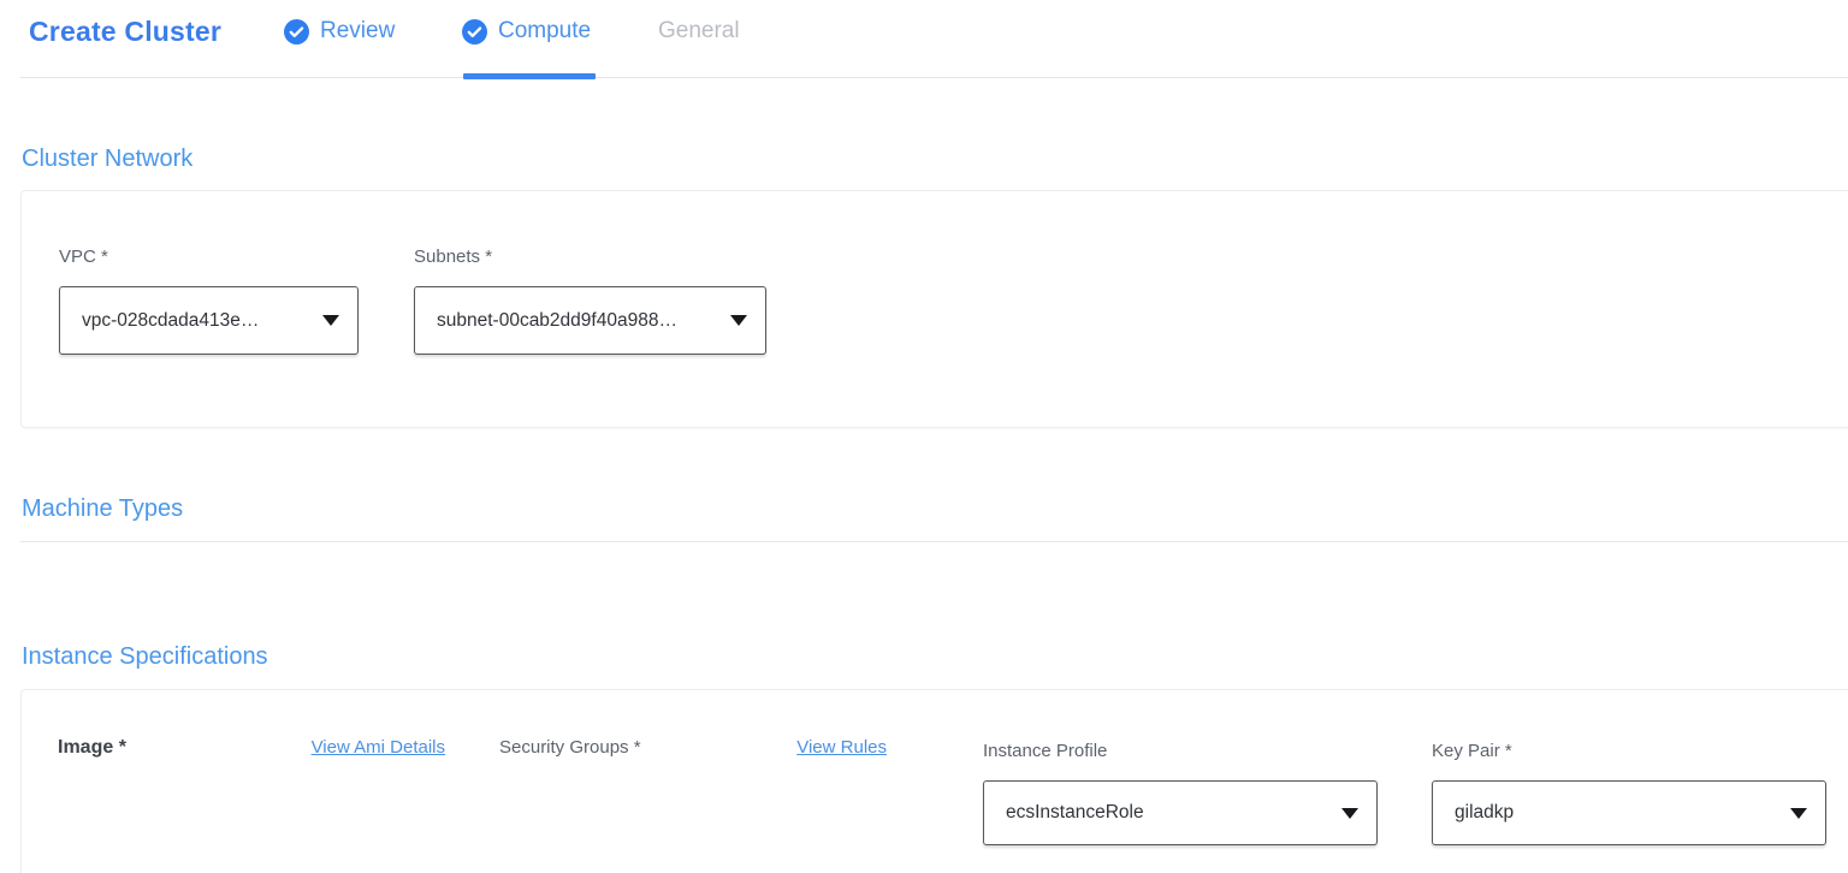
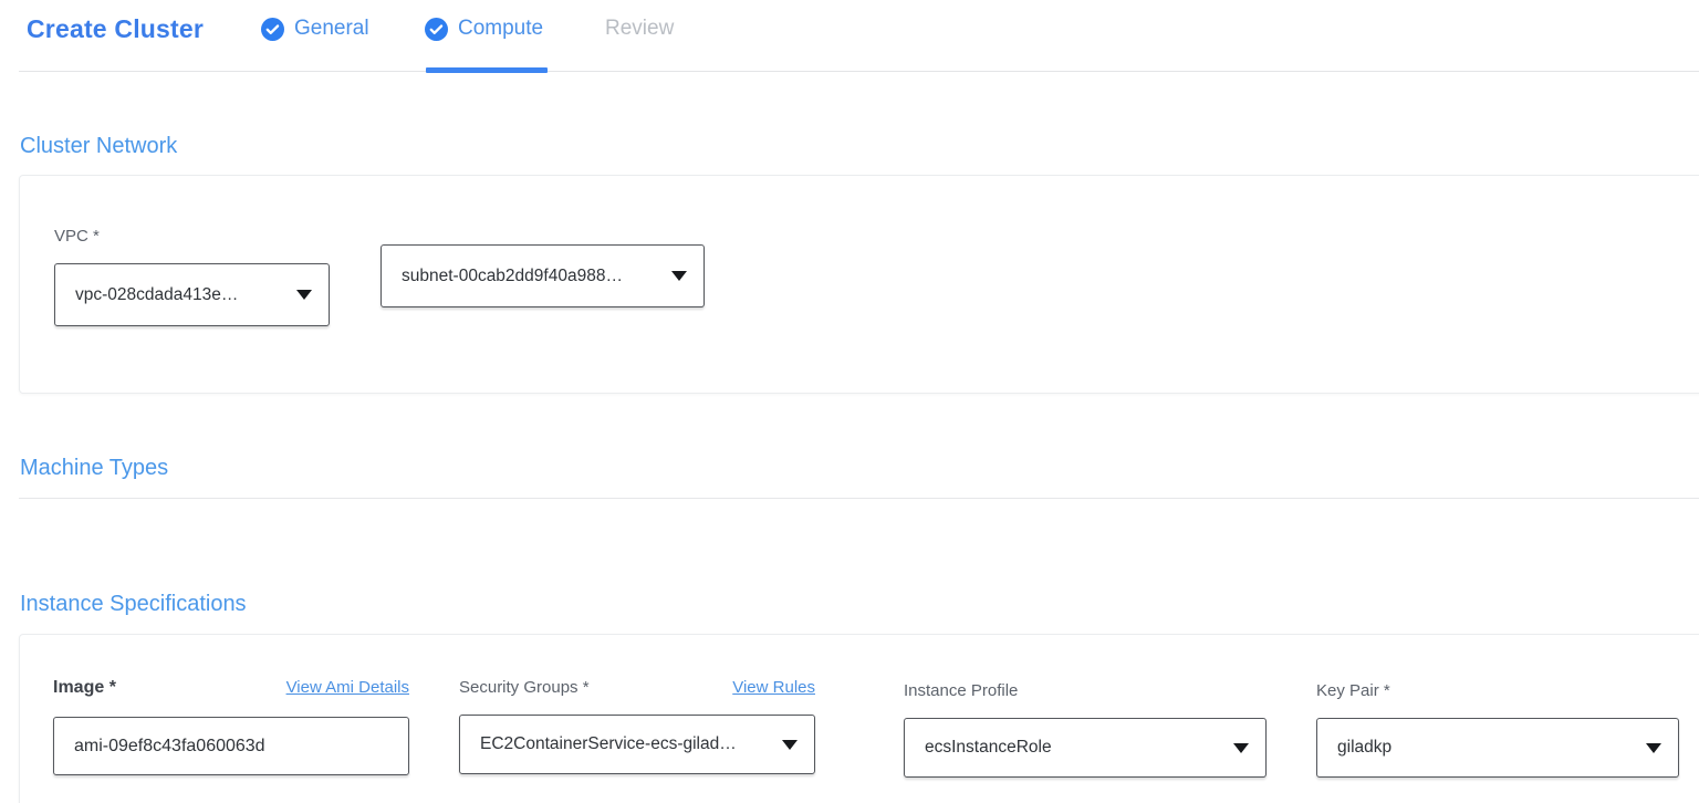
  Create Cluster
- Review
+ General
  Compute
- General
+ Review
  Cluster Network
  VPC *
  vpc-028cdada413e…
- Subnets *
  subnet-00cab2dd9f40a988…
  Machine Types
  Instance Specifications
  Image *
  View Ami Details
+ ami-09ef8c43fa060063d
  Security Groups *
  View Rules
+ EC2ContainerService-ecs-gilad…
  Instance Profile
  ecsInstanceRole
  Key Pair *
  giladkp
